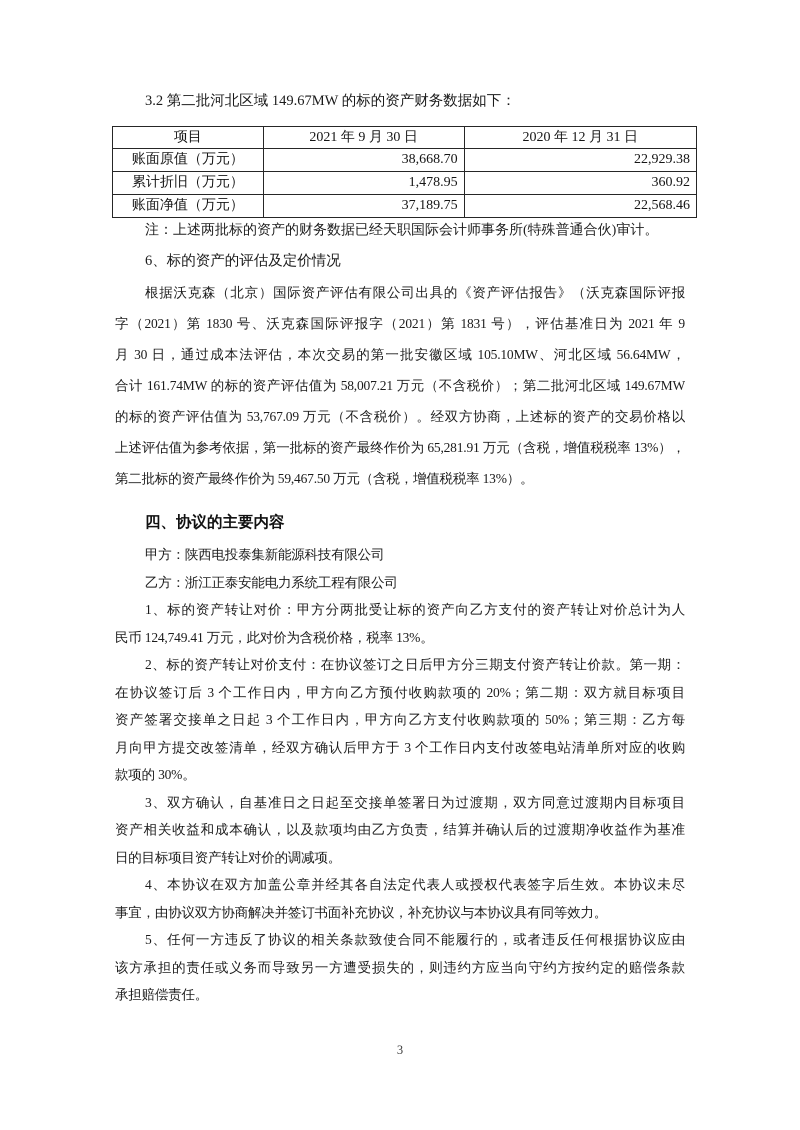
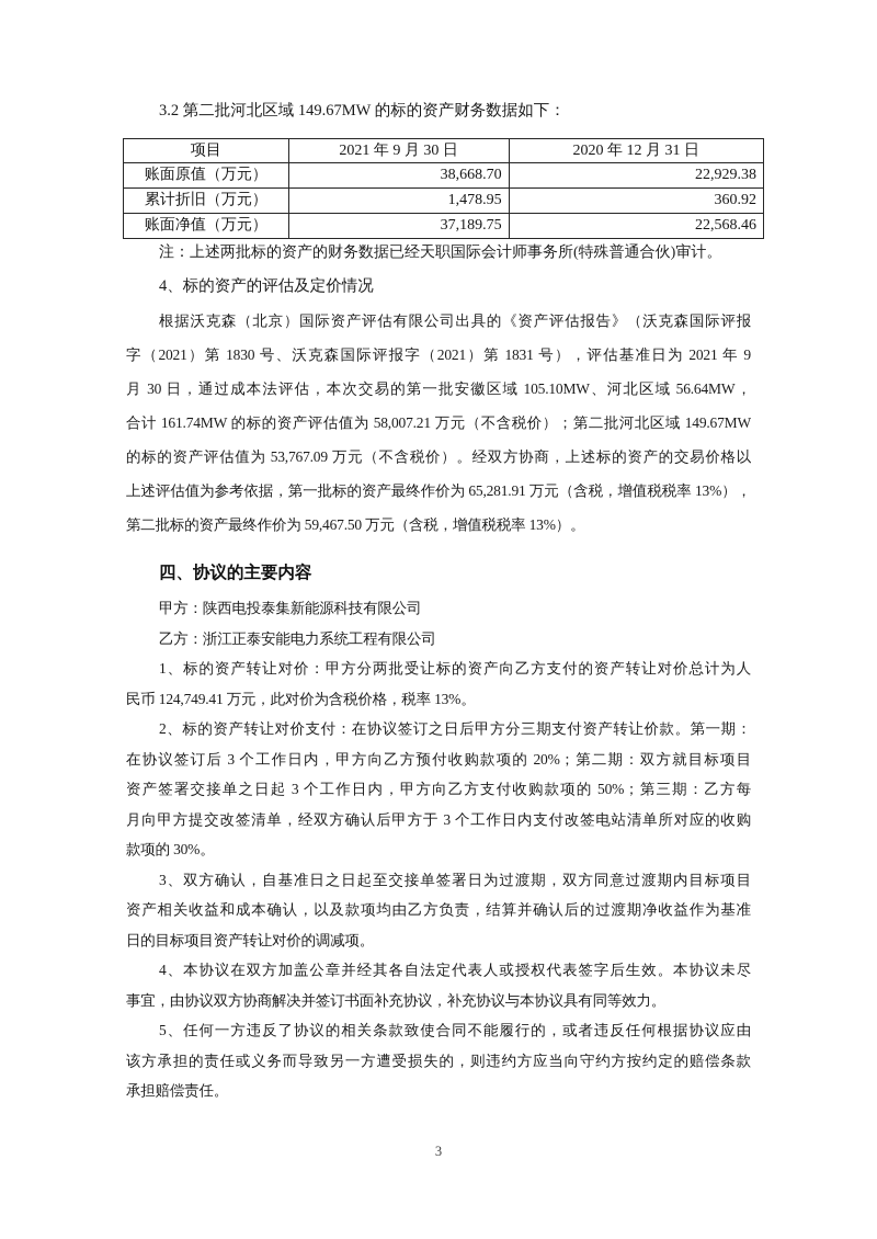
  3.2 第二批河北区域 149.67MW 的标的资产财务数据如下：
  项目	2021 年 9 月 30 日	2020 年 12 月 31 日
  账面原值（万元）	38,668.70	22,929.38
  累计折旧（万元）	1,478.95	360.92
  账面净值（万元）	37,189.75	22,568.46
  注：上述两批标的资产的财务数据已经天职国际会计师事务所(特殊普通合伙)审计。
- 6、标的资产的评估及定价情况
+ 4、标的资产的评估及定价情况
  根据沃克森（北京）国际资产评估有限公司出具的《资产评估报告》（沃克森国际评报
  字（2021）第 1830 号、沃克森国际评报字（2021）第 1831 号），评估基准日为 2021 年 9
  月 30 日，通过成本法评估，本次交易的第一批安徽区域 105.10MW、河北区域 56.64MW，
  合计 161.74MW 的标的资产评估值为 58,007.21 万元（不含税价）；第二批河北区域 149.67MW
  的标的资产评估值为 53,767.09 万元（不含税价）。经双方协商，上述标的资产的交易价格以
  上述评估值为参考依据，第一批标的资产最终作价为 65,281.91 万元（含税，增值税税率 13%），
  第二批标的资产最终作价为 59,467.50 万元（含税，增值税税率 13%）。
  四、协议的主要内容
  甲方：陕西电投泰集新能源科技有限公司
  乙方：浙江正泰安能电力系统工程有限公司
  1、标的资产转让对价：甲方分两批受让标的资产向乙方支付的资产转让对价总计为人
  民币 124,749.41 万元，此对价为含税价格，税率 13%。
  2、标的资产转让对价支付：在协议签订之日后甲方分三期支付资产转让价款。第一期：
  在协议签订后 3 个工作日内，甲方向乙方预付收购款项的 20%；第二期：双方就目标项目
  资产签署交接单之日起 3 个工作日内，甲方向乙方支付收购款项的 50%；第三期：乙方每
  月向甲方提交改签清单，经双方确认后甲方于 3 个工作日内支付改签电站清单所对应的收购
  款项的 30%。
  3、双方确认，自基准日之日起至交接单签署日为过渡期，双方同意过渡期内目标项目
  资产相关收益和成本确认，以及款项均由乙方负责，结算并确认后的过渡期净收益作为基准
  日的目标项目资产转让对价的调减项。
  4、本协议在双方加盖公章并经其各自法定代表人或授权代表签字后生效。本协议未尽
  事宜，由协议双方协商解决并签订书面补充协议，补充协议与本协议具有同等效力。
  5、任何一方违反了协议的相关条款致使合同不能履行的，或者违反任何根据协议应由
  该方承担的责任或义务而导致另一方遭受损失的，则违约方应当向守约方按约定的赔偿条款
  承担赔偿责任。
  3
